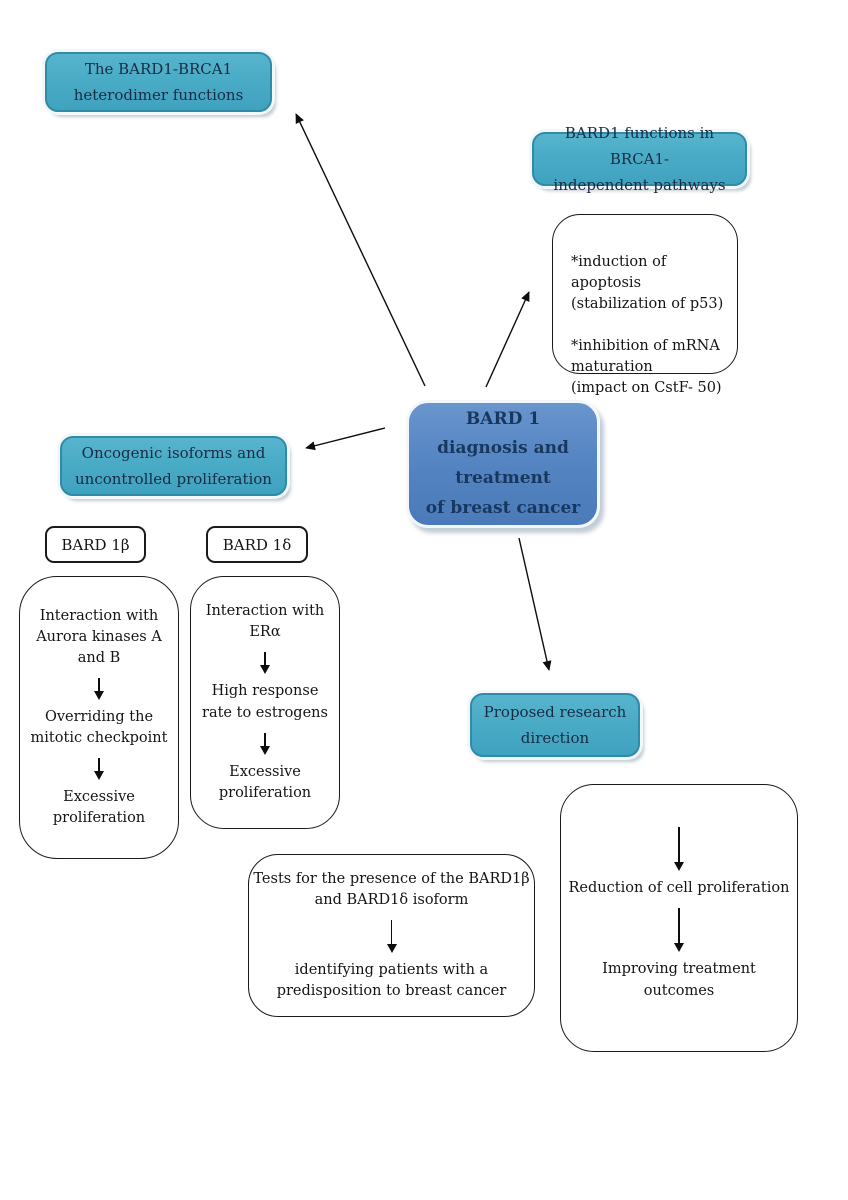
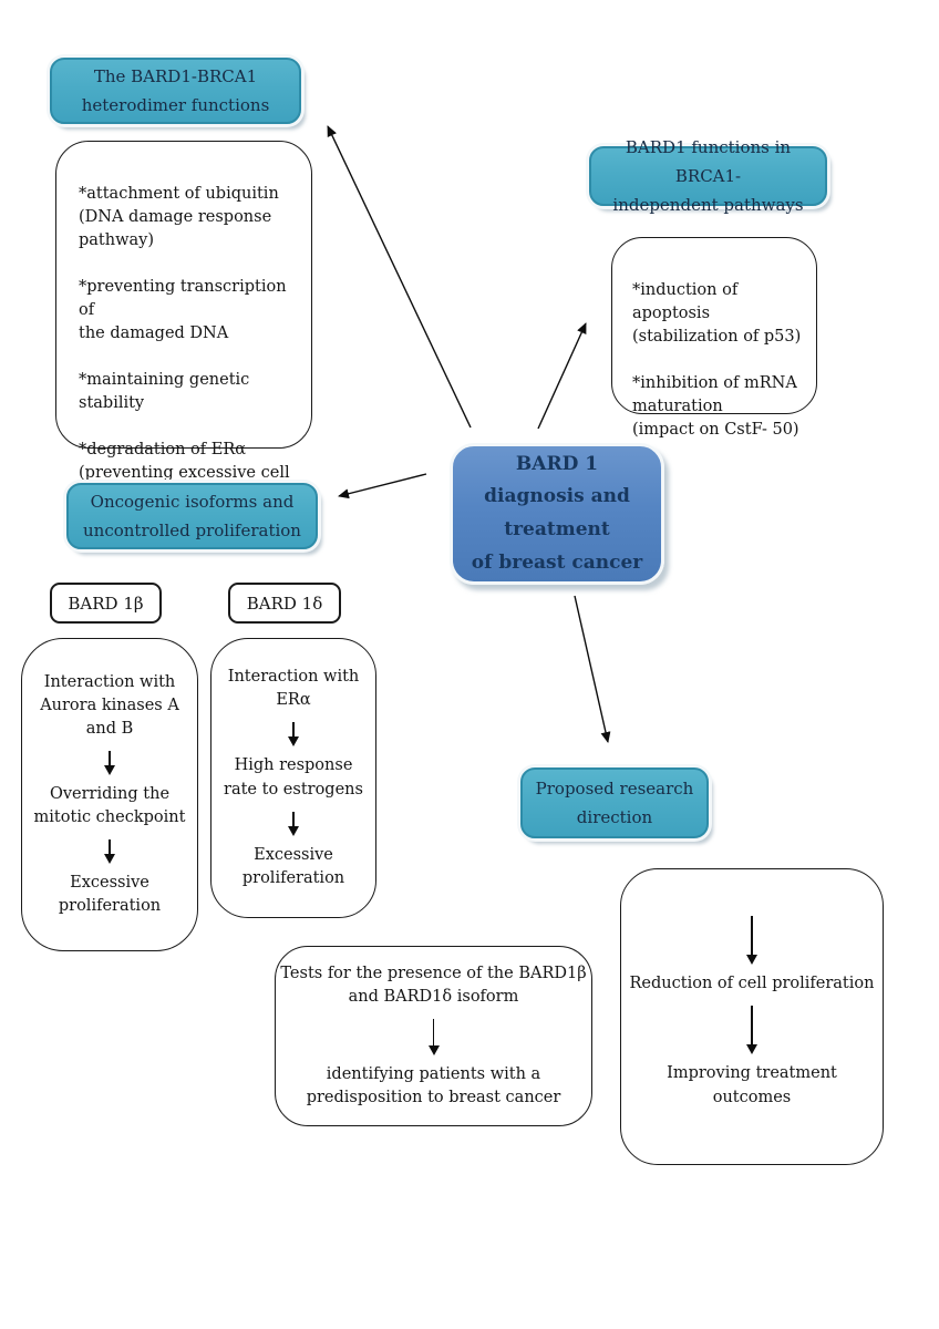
  The BARD1-BRCA1
  heterodimer functions
+ *attachment of ubiquitin
+ (DNA damage response
+ pathway)
+ *preventing transcription of
+ the damaged DNA
+ *maintaining genetic stability
+ *degradation of ERα
+ (preventing excessive cell
  BARD1 functions in BRCA1-
  independent pathways
  *induction of apoptosis
  (stabilization of p53)
  *inhibition of mRNA
  maturation
  (impact on CstF- 50)
  BARD 1
  diagnosis and
  treatment
  of breast cancer
  Oncogenic isoforms and
  uncontrolled proliferation
  BARD 1β
  BARD 1δ
  Interaction with
  Aurora kinases A
  and B
  Overriding the
  mitotic checkpoint
  Excessive
  proliferation
  Interaction with
  ERα
  High response
  rate to estrogens
  Excessive
  proliferation
  Proposed research
  direction
  Reduction of cell proliferation
  Improving treatment outcomes
  Tests for the presence of the BARD1β
  and BARD1δ isoform
  identifying patients with a
  predisposition to breast cancer
